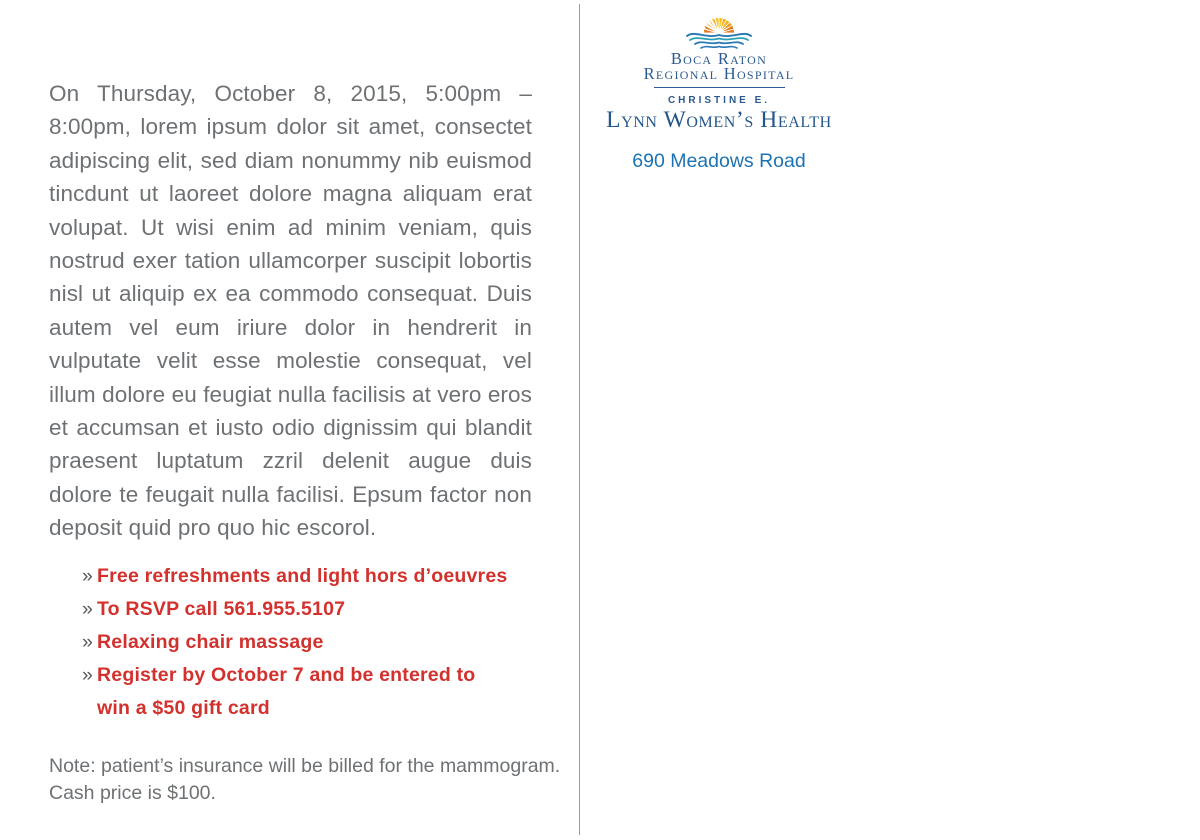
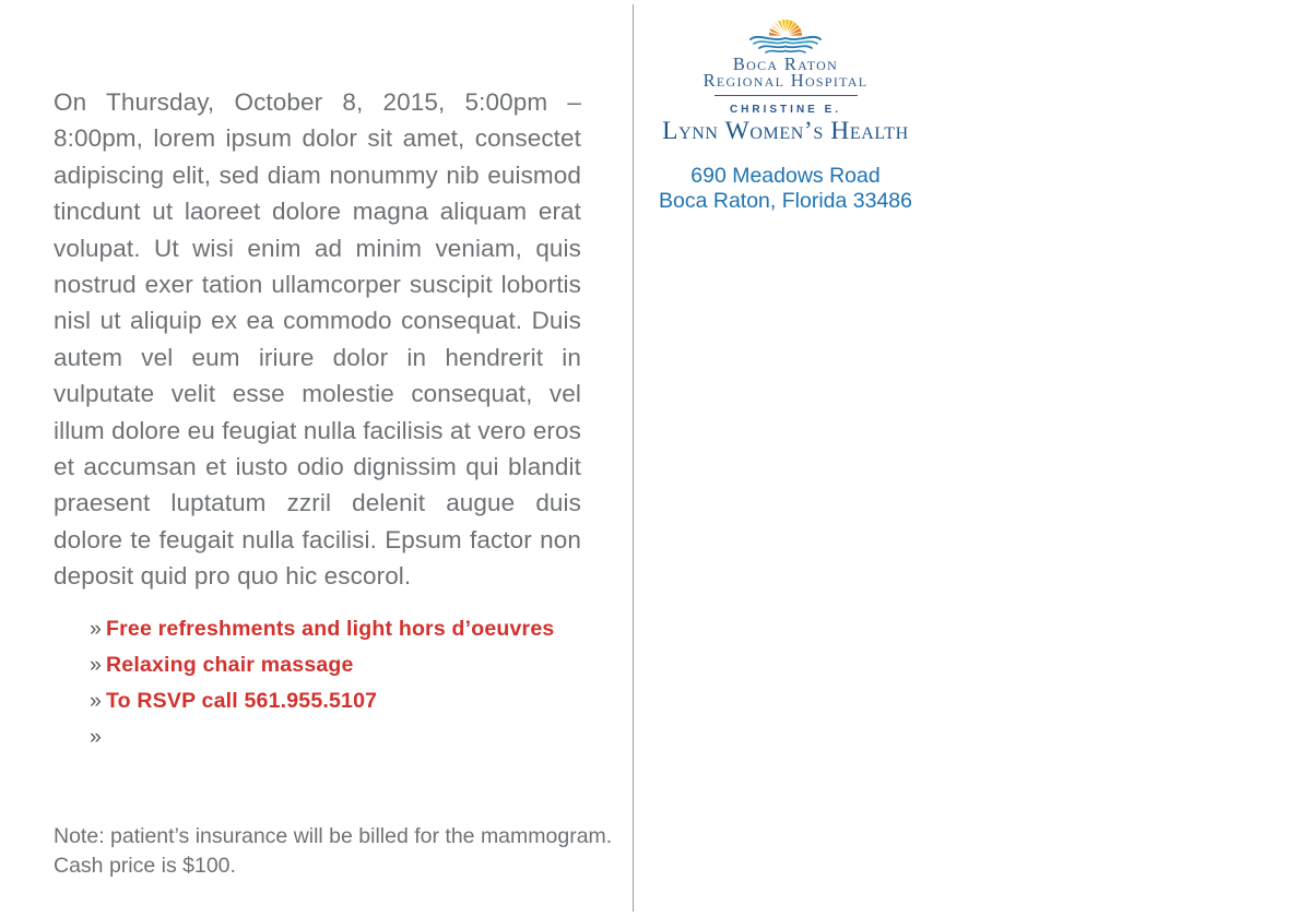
  On Thursday, October 8, 2015, 5:00pm – 8:00pm, lorem ipsum dolor sit amet, consectet adipiscing elit, sed diam nonummy nib euismod tincdunt ut laoreet dolore magna aliquam erat volupat. Ut wisi enim ad minim veniam, quis nostrud exer tation ullamcorper suscipit lobortis nisl ut aliquip ex ea commodo consequat. Duis autem vel eum iriure dolor in hendrerit in vulputate velit esse molestie consequat, vel illum dolore eu feugiat nulla facilisis at vero eros et accumsan et iusto odio dignissim qui blandit praesent luptatum zzril delenit augue duis dolore te feugait nulla facilisi. Epsum factor non deposit quid pro quo hic escorol.
  »
  Free refreshments and light hors d’oeuvres
  »
- To RSVP call 561.955.5107
+ Relaxing chair massage
  »
- Relaxing chair massage
+ To RSVP call 561.955.5107
  »
- Register by October 7 and be entered to
- win a $50 gift card
  Note: patient’s insurance will be billed for the mammogram.
  Cash price is $100.
  Boca Raton
  Regional Hospital
  CHRISTINE E.
  Lynn Women’s Health
  690 Meadows Road
+ Boca Raton, Florida 33486
